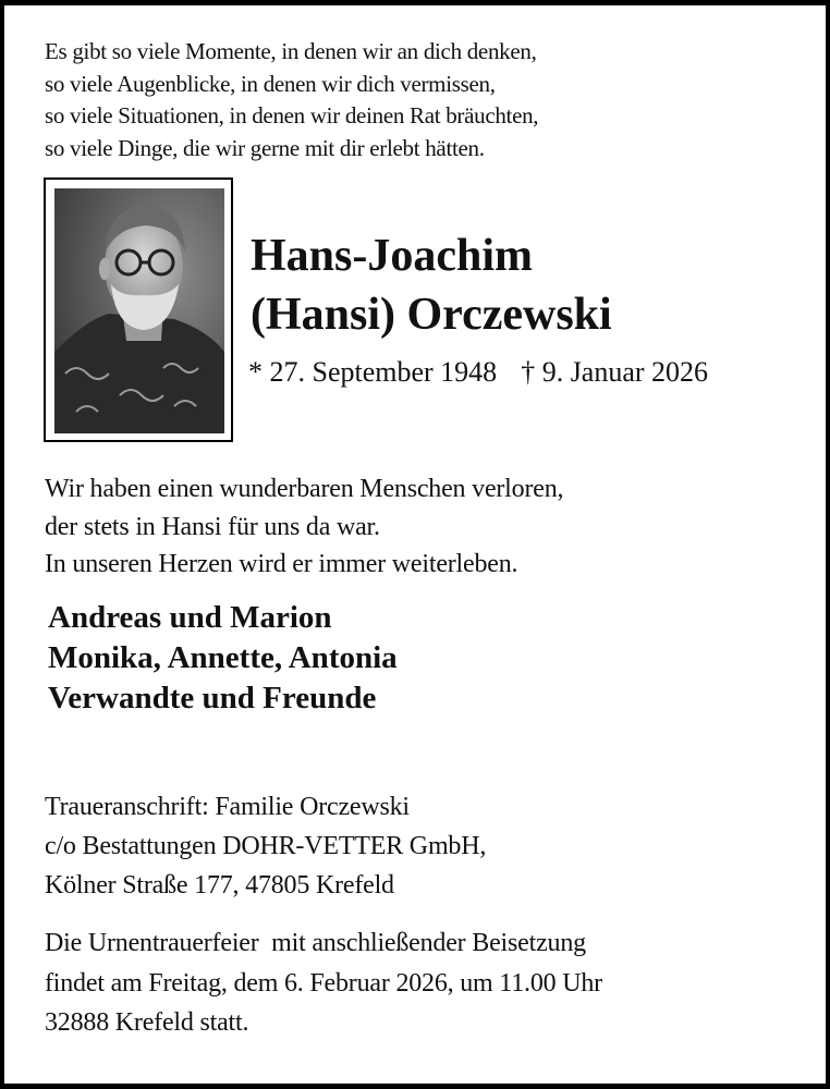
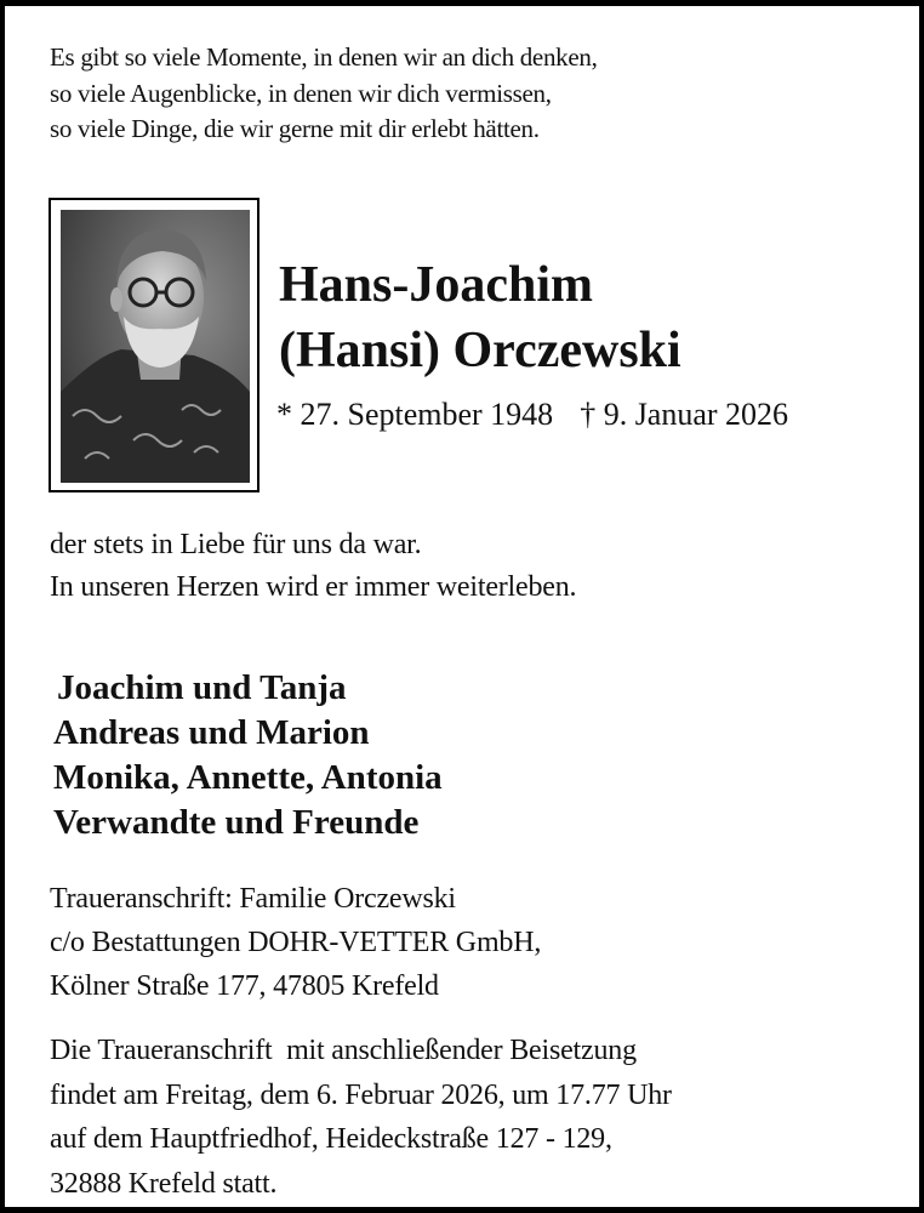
  Es gibt so viele Momente, in denen wir an dich denken,
  so viele Augenblicke, in denen wir dich vermissen,
- so viele Situationen, in denen wir deinen Rat bräuchten,
  so viele Dinge, die wir gerne mit dir erlebt hätten.
  Hans-Joachim
  (Hansi) Orczewski
  * 27. September 1948 † 9. Januar 2026
- Wir haben einen wunderbaren Menschen verloren,
- der stets in Hansi für uns da war.
+ der stets in Liebe für uns da war.
  In unseren Herzen wird er immer weiterleben.
+ Joachim und Tanja
  Andreas und Marion
  Monika, Annette, Antonia
  Verwandte und Freunde
  Traueranschrift: Familie Orczewski
  c/o Bestattungen DOHR-VETTER GmbH,
  Kölner Straße 177, 47805 Krefeld
- Die Urnentrauerfeier mit anschließender Beisetzung
+ Die Traueranschrift mit anschließender Beisetzung
- findet am Freitag, dem 6. Februar 2026, um 11.00 Uhr
+ findet am Freitag, dem 6. Februar 2026, um 17.77 Uhr
+ auf dem Hauptfriedhof, Heideckstraße 127 - 129,
  32888 Krefeld statt.
